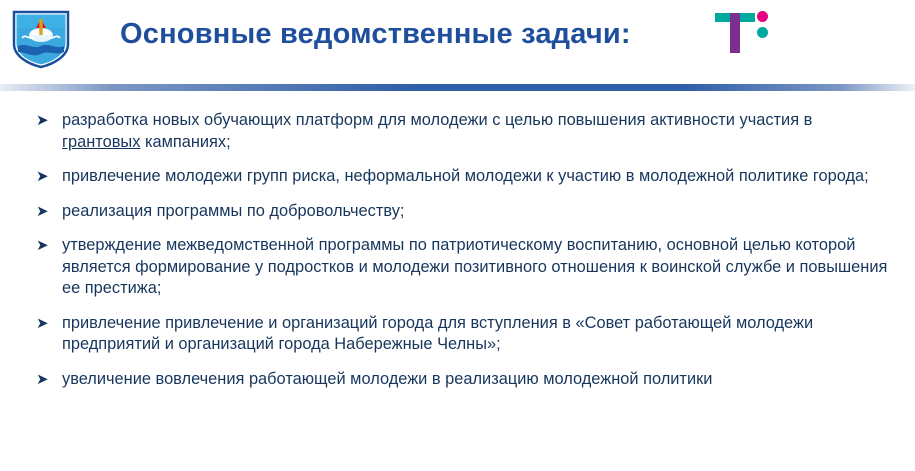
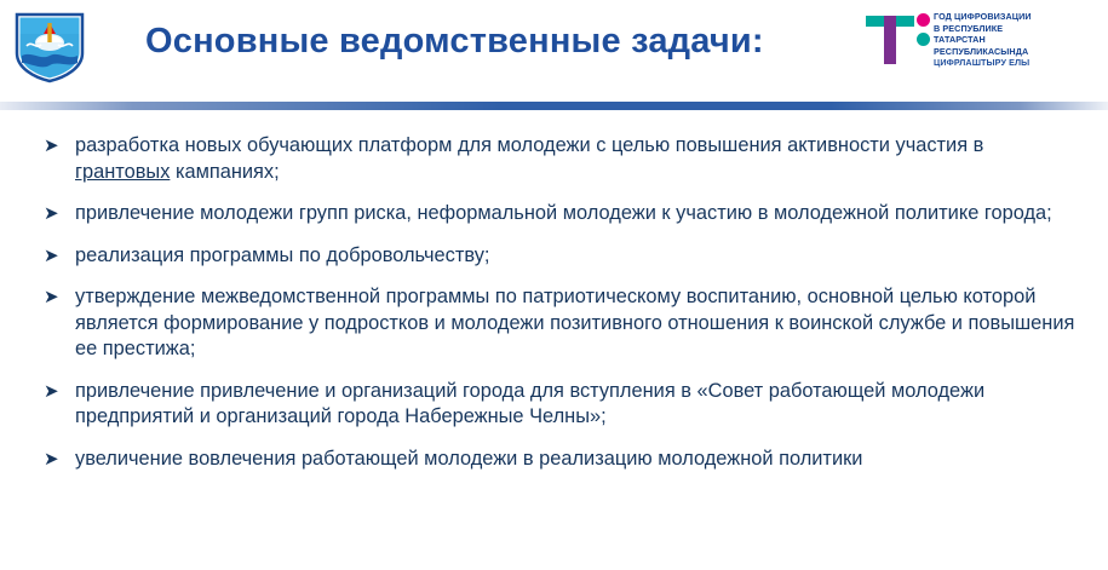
  Основные ведомственные задачи:
+ ГОД ЦИФРОВИЗАЦИИ
+ В РЕСПУБЛИКЕ
+ ТАТАРСТАН
+ РЕСПУБЛИКАСЫНДА
+ ЦИФРЛАШТЫРУ ЕЛЫ
  ➤
  разработка новых обучающих платформ для молодежи с целью повышения активности участия в грантовых кампаниях;
  ➤
  привлечение молодежи групп риска, неформальной молодежи к участию в молодежной политике города;
  ➤
  реализация программы по добровольчеству;
  ➤
  утверждение межведомственной программы по патриотическому воспитанию, основной целью которой является формирование у подростков и молодежи позитивного отношения к воинской службе и повышения ее престижа;
  ➤
  привлечение привлечение и организаций города для вступления в «Совет работающей молодежи предприятий и организаций города Набережные Челны»;
  ➤
  увеличение вовлечения работающей молодежи в реализацию молодежной политики
